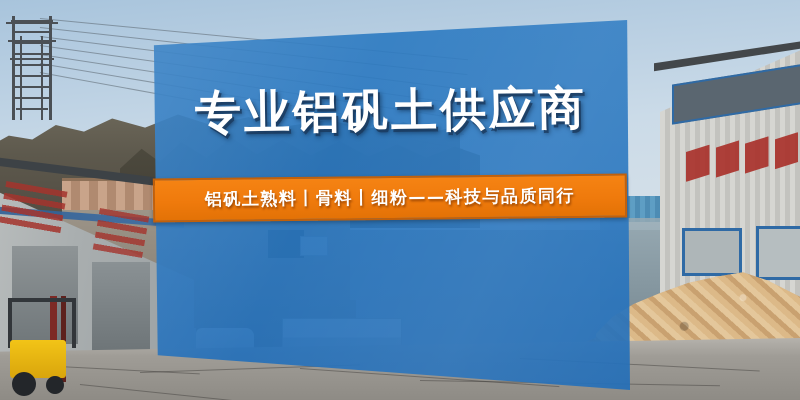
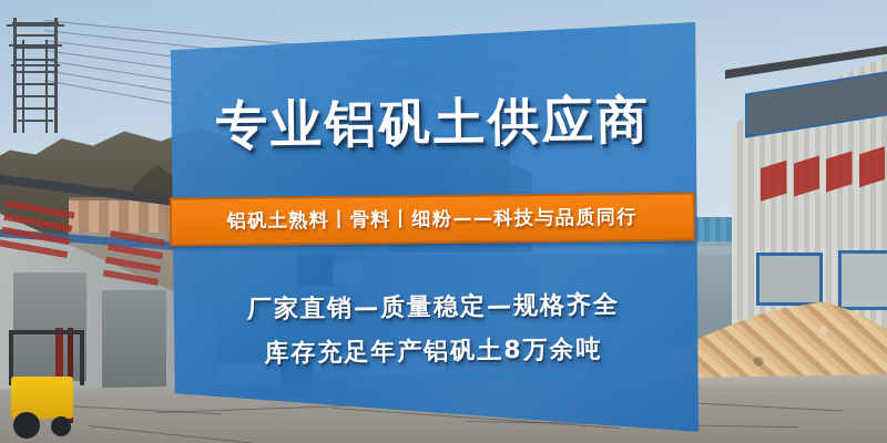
  专业铝矾土供应商
  铝矾土熟料丨骨料丨细粉——科技与品质同行
+ 厂家直销—质量稳定—规格齐全
+ 库存充足年产铝矾土8万余吨
